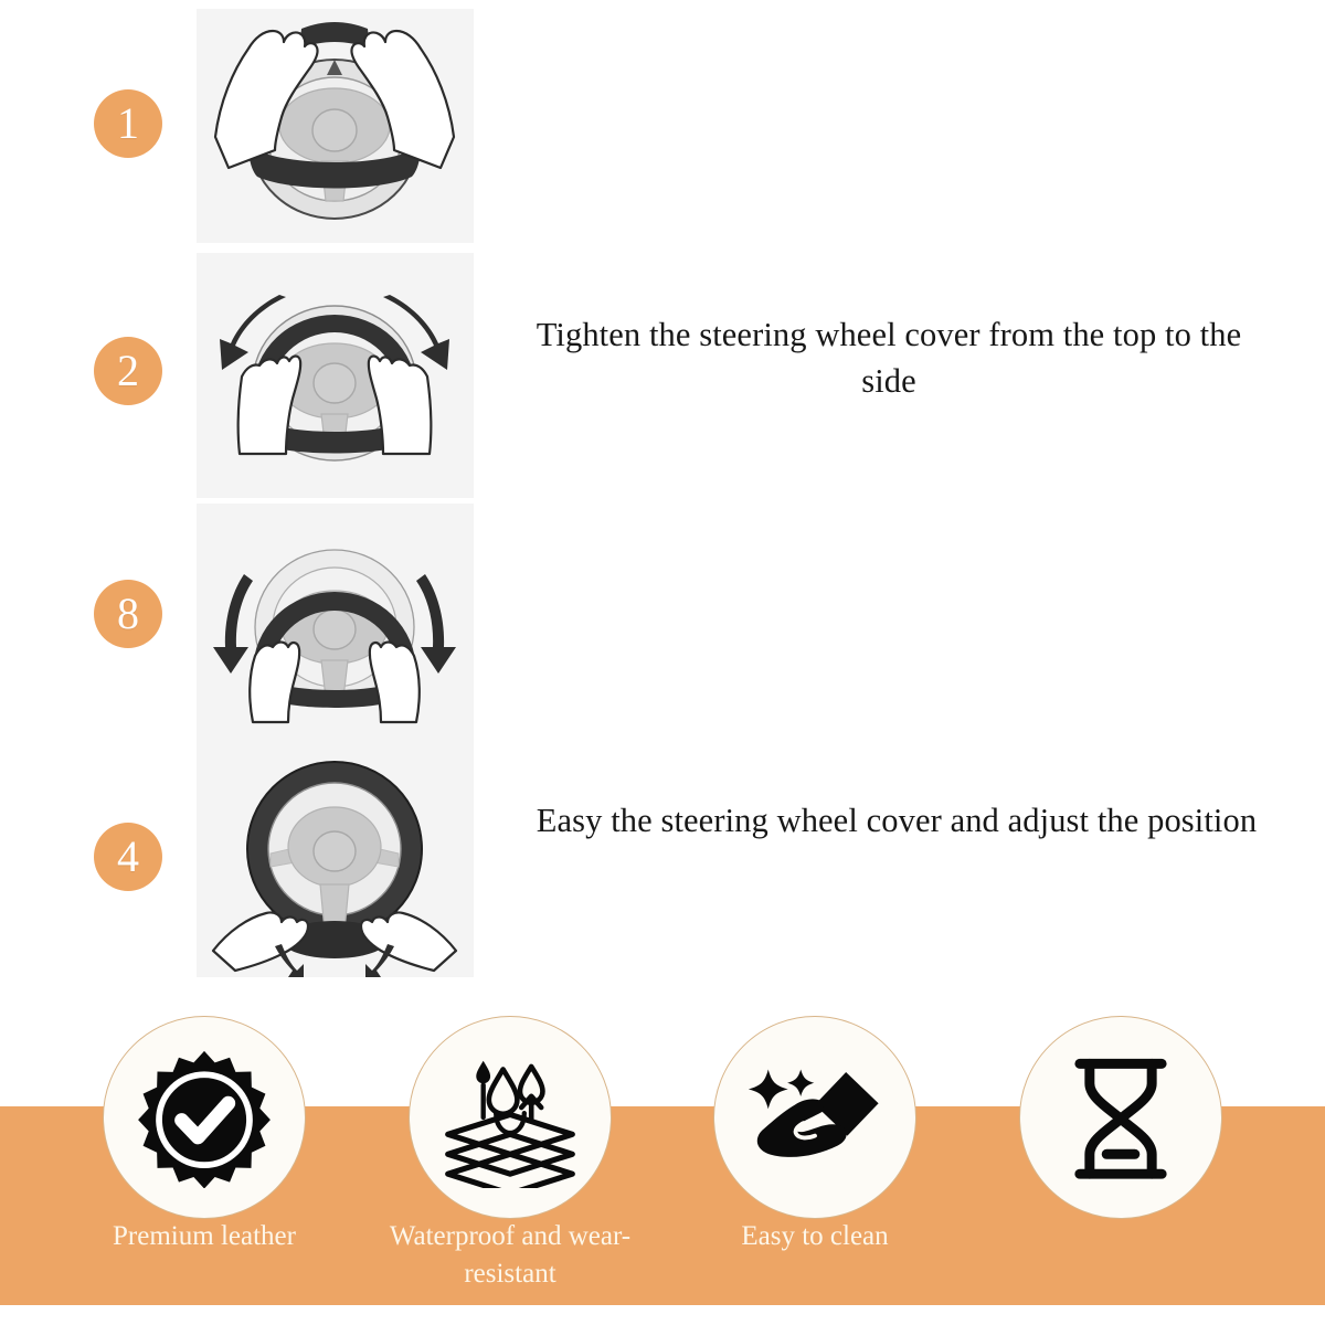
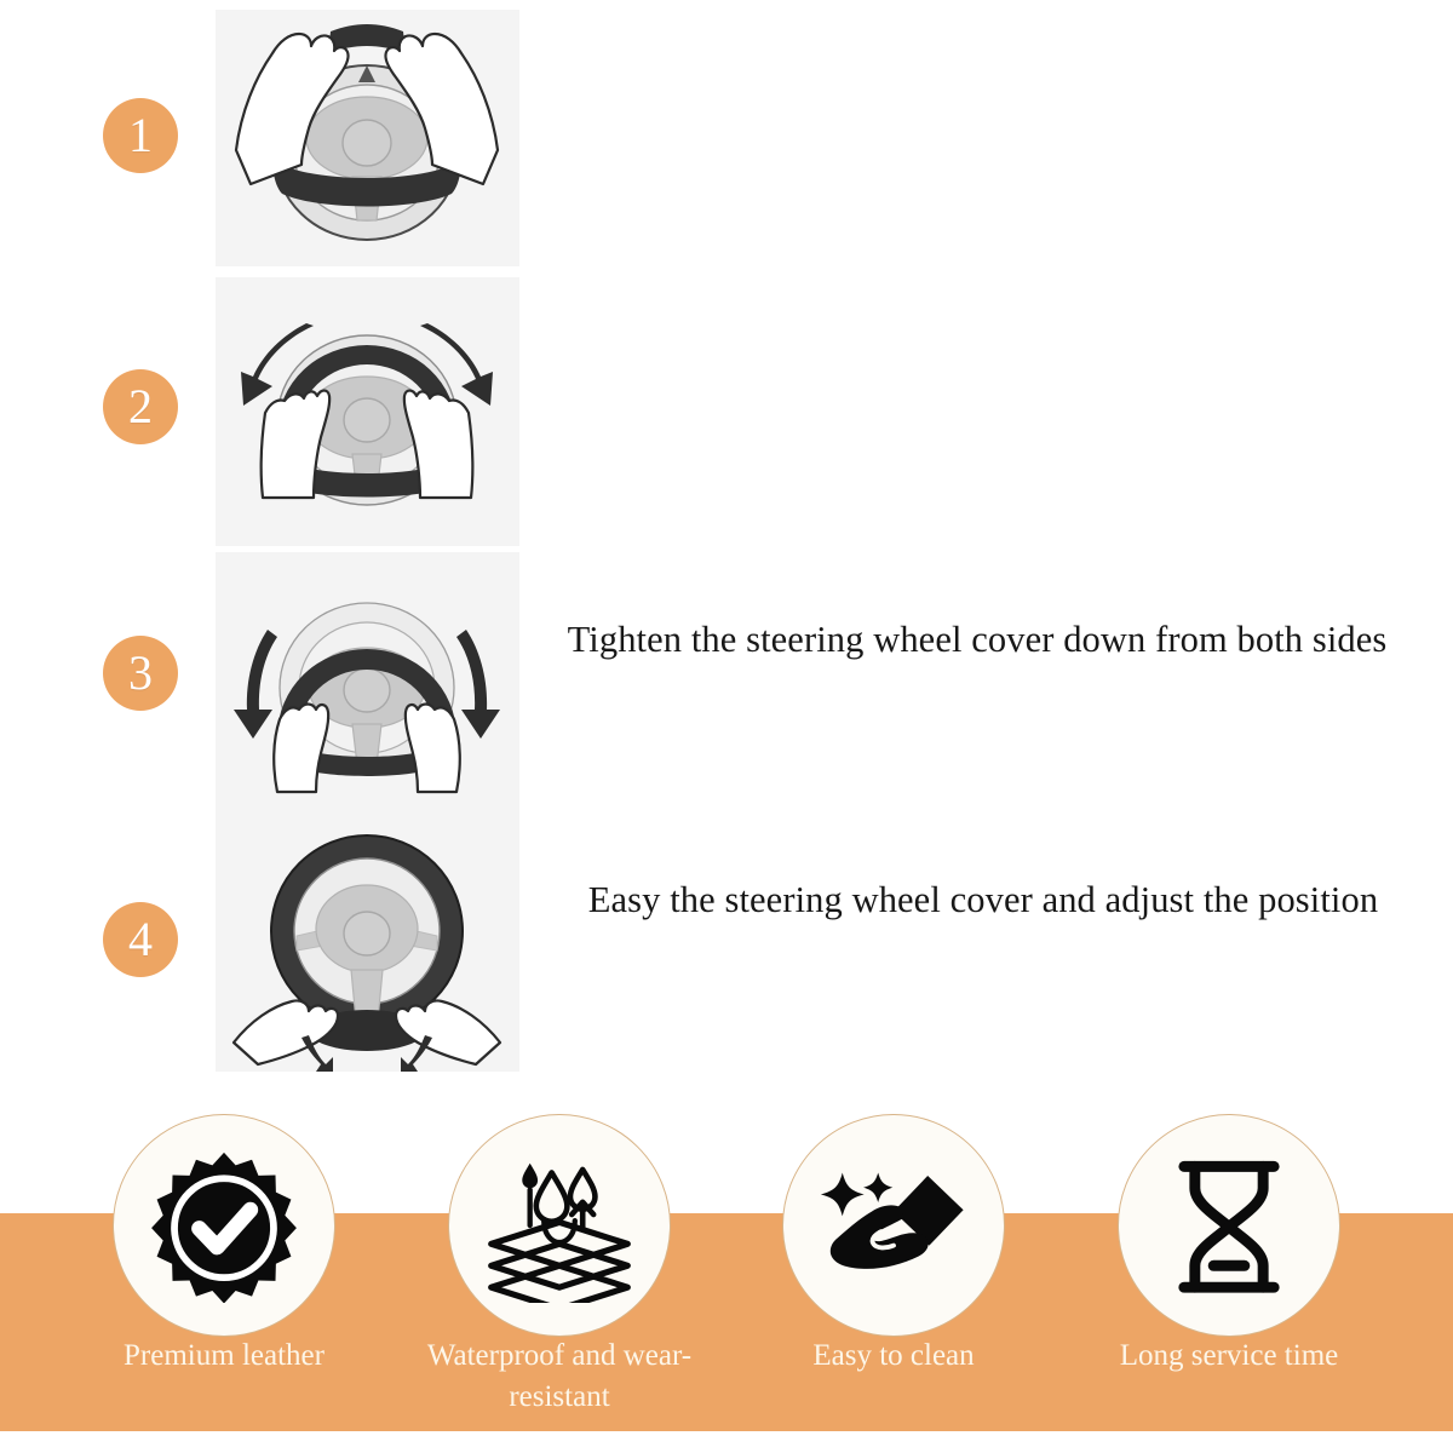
  1
  2
- Tighten the steering wheel cover from the top to the side
- 8
+ 3
+ Tighten the steering wheel cover down from both sides
  4
  Easy the steering wheel cover and adjust the position
  Premium leather
  Waterproof and wear-resistant
  Easy to clean
+ Long service time
